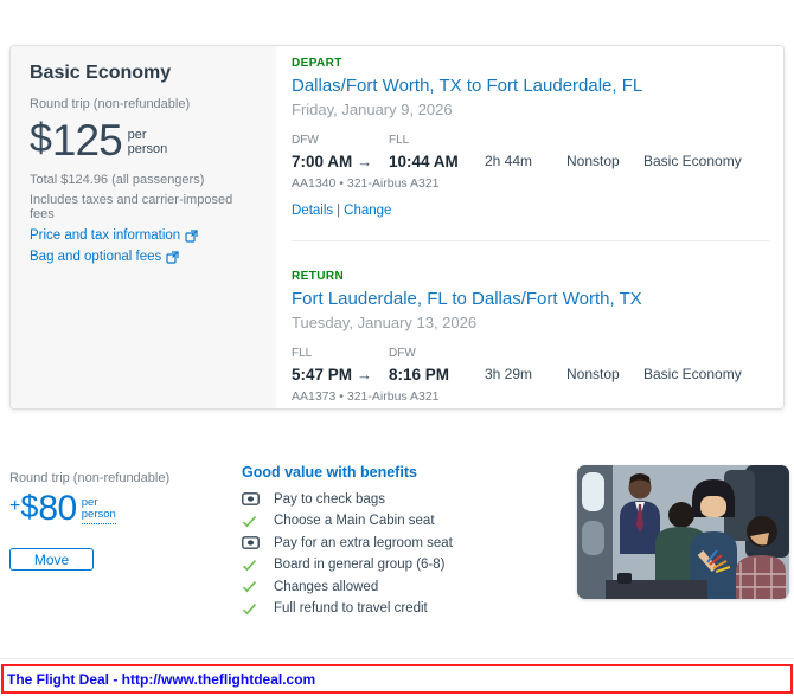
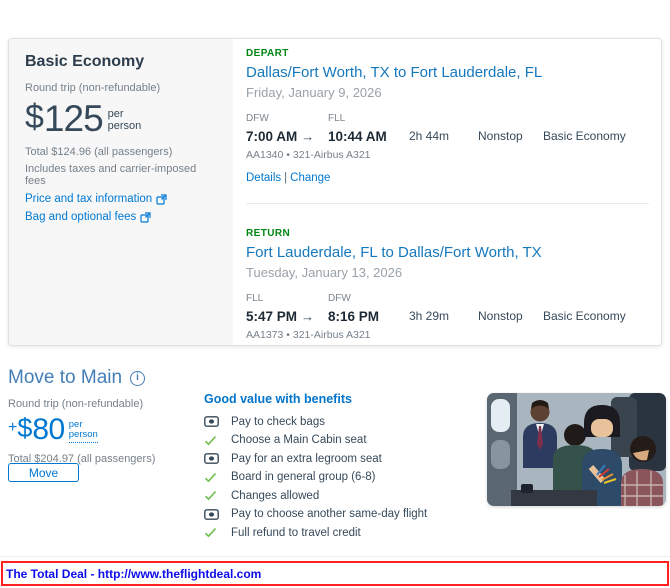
  Basic Economy
  Round trip (non-refundable)
  $
  125
  per
  person
  Total $124.96 (all passengers)
  Includes taxes and carrier-imposed fees
  Price and tax information
  Bag and optional fees
  DEPART
  Dallas/Fort Worth, TX to Fort Lauderdale, FL
  Friday, January 9, 2026
  DFW
  7:00 AM →
  FLL
  10:44 AM
  2h 44m
  Nonstop
  Basic Economy
  AA1340 • 321-Airbus A321
  Details | Change
  RETURN
  Fort Lauderdale, FL to Dallas/Fort Worth, TX
  Tuesday, January 13, 2026
  FLL
  5:47 PM →
  DFW
  8:16 PM
  3h 29m
  Nonstop
  Basic Economy
  AA1373 • 321-Airbus A321
+ Move to Main
+ i
  Round trip (non-refundable)
  +
  $
  80
  per
  person
+ Total $204.97 (all passengers)
  Move
  Good value with benefits
  Pay to check bags
  Choose a Main Cabin seat
  Pay for an extra legroom seat
  Board in general group (6-8)
  Changes allowed
+ Pay to choose another same-day flight
  Full refund to travel credit
- The Flight Deal - http://www.theflightdeal.com
+ The Total Deal - http://www.theflightdeal.com
